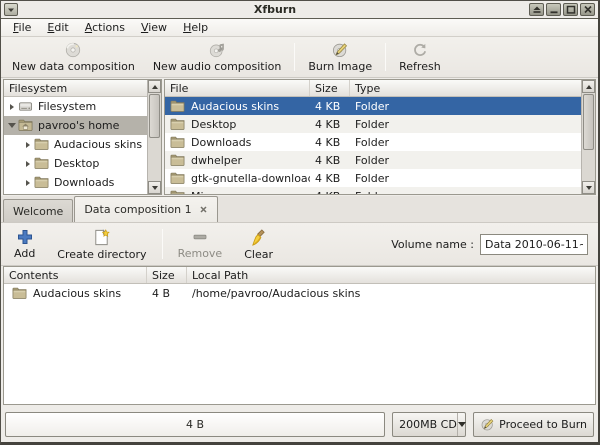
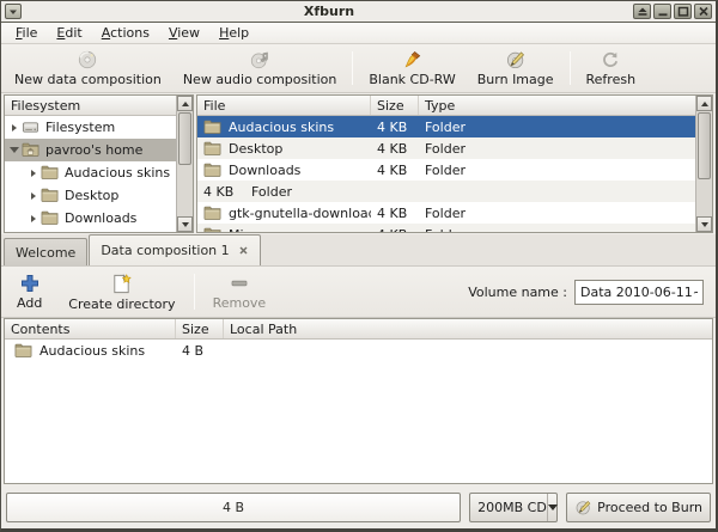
  Xfburn
  File
  Edit
  Actions
  View
  Help
  New data composition
  New audio composition
+ Blank CD-RW
  Burn Image
  Refresh
  Filesystem
  Filesystem
  pavroo's home
  Audacious skins
  Desktop
  Downloads
  File
  Size
  Type
  Audacious skins
  4 KB
  Folder
  Desktop
  4 KB
  Folder
  Downloads
  4 KB
  Folder
- dwhelper
  4 KB
  Folder
  gtk-gnutella-downloa
  4 KB
  Folder
  Welcome
  Data composition 1
  Add
  Create directory
  Remove
- Clear
  Volume name :
  Data 2010-06-11
  Contents
  Size
  Local Path
  Audacious skins
  4 B
- /home/pavroo/Audacious skins
  4 B
  200MB CD
  Proceed to Burn
